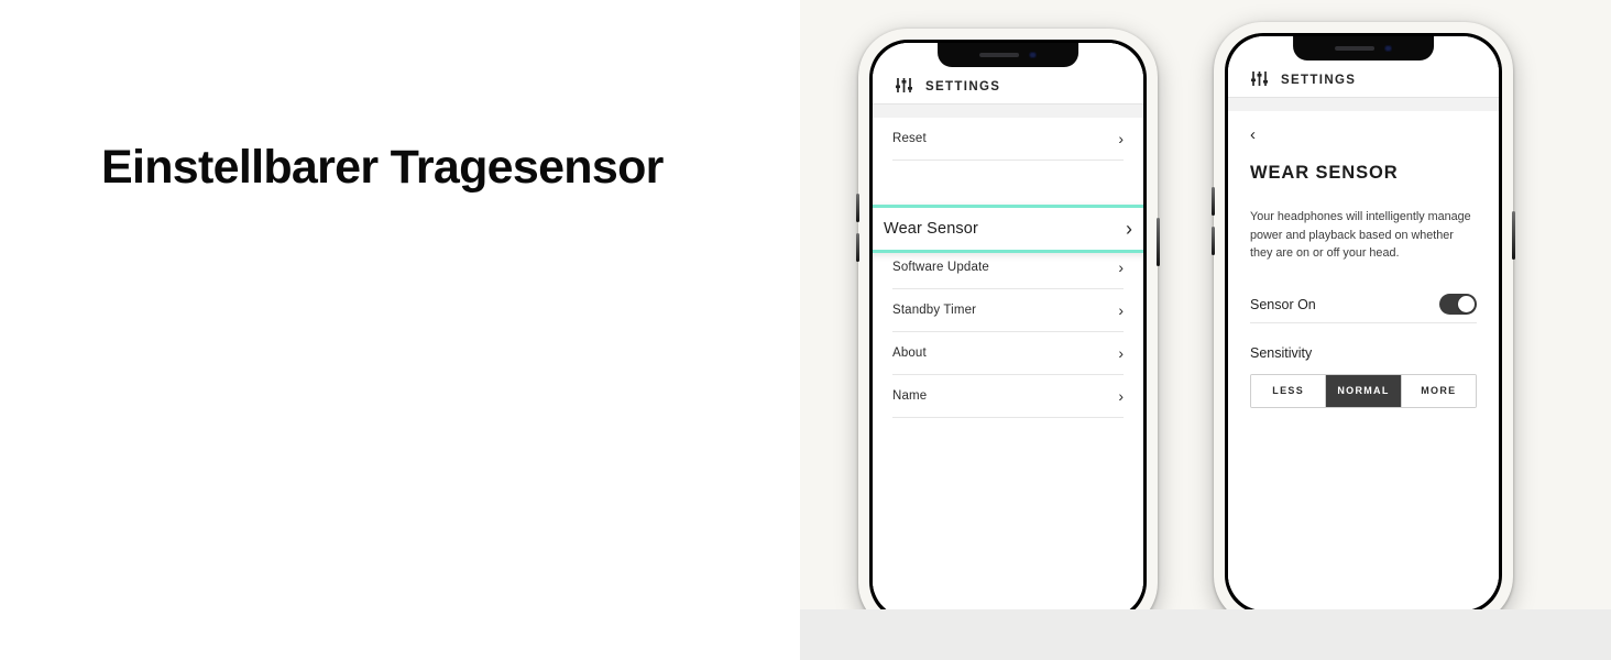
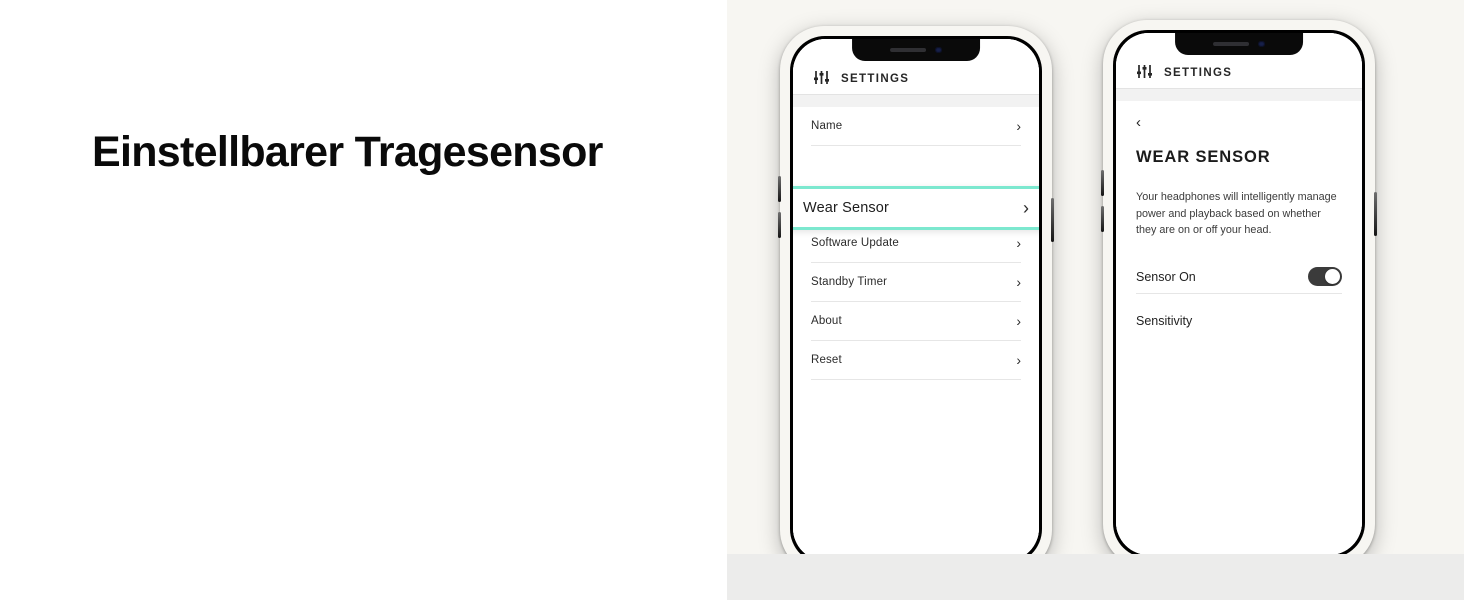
  Einstellbarer Tragesensor
  SETTINGS
- Reset
+ Name
  ›
  Software Update
  ›
  Standby Timer
  ›
  About
  ›
- Name
+ Reset
  ›
  Wear Sensor
  ›
  SETTINGS
  ‹
  WEAR SENSOR
  Your headphones will intelligently manage power and playback based on whether they are on or off your head.
  Sensor On
  Sensitivity
- LESS
- NORMAL
- MORE
